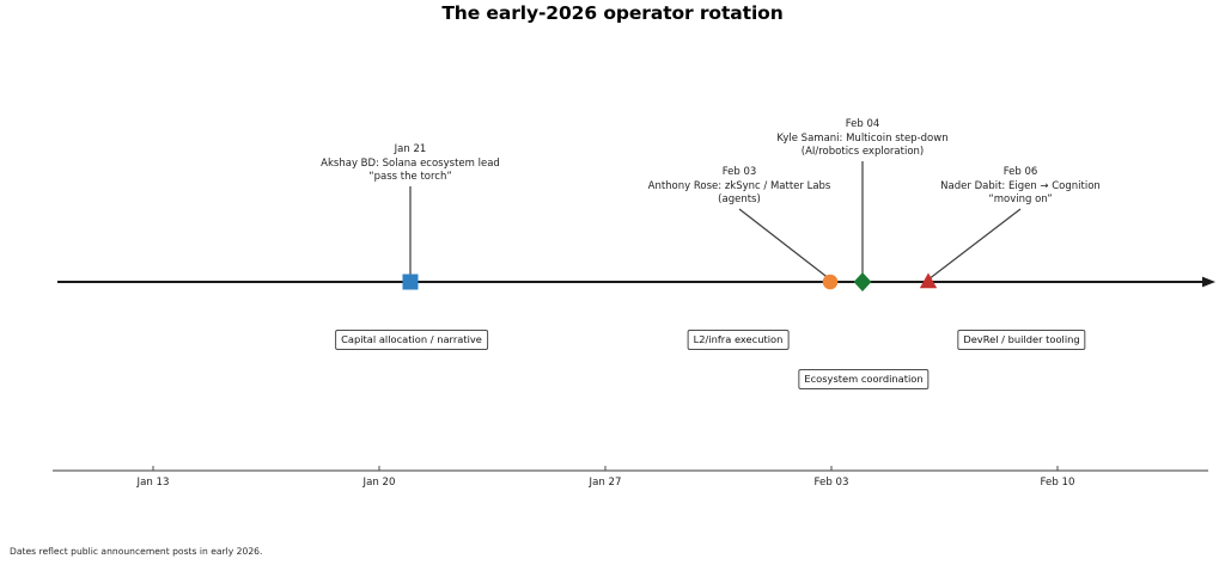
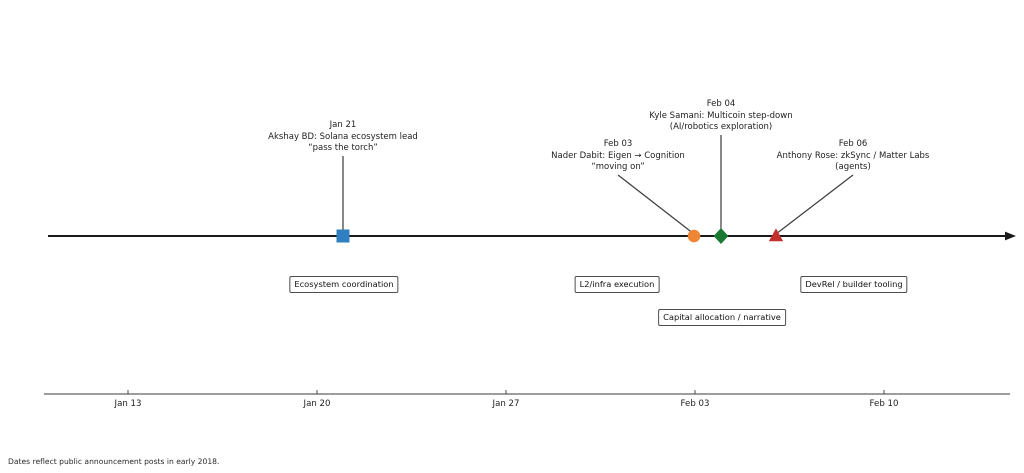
- The early-2026 operator rotation
  Jan 21
  Akshay BD: Solana ecosystem lead
  “pass the torch”
  Feb 03
- Anthony Rose: zkSync / Matter Labs
+ Nader Dabit: Eigen → Cognition
- (agents)
+ “moving on”
  Feb 04
  Kyle Samani: Multicoin step-down
  (AI/robotics exploration)
  Feb 06
- Nader Dabit: Eigen → Cognition
+ Anthony Rose: zkSync / Matter Labs
- “moving on”
+ (agents)
- Capital allocation / narrative
+ Ecosystem coordination
  L2/infra execution
- Ecosystem coordination
+ Capital allocation / narrative
  DevRel / builder tooling
  Jan 13
  Jan 20
  Jan 27
  Feb 03
  Feb 10
- Dates reflect public announcement posts in early 2026.
+ Dates reflect public announcement posts in early 2018.
